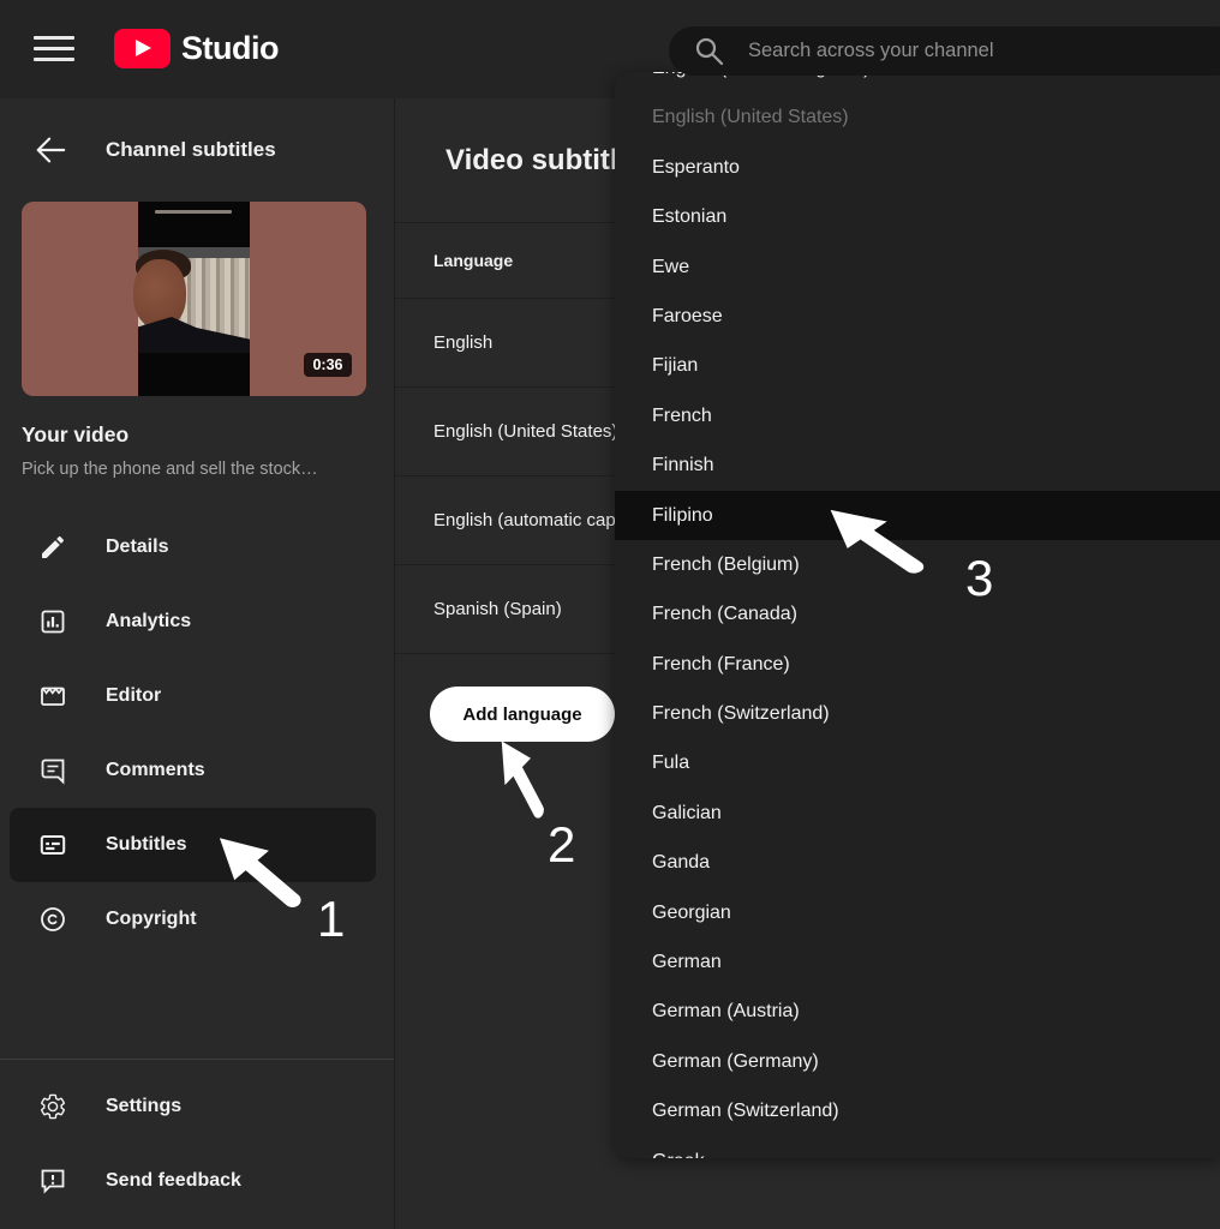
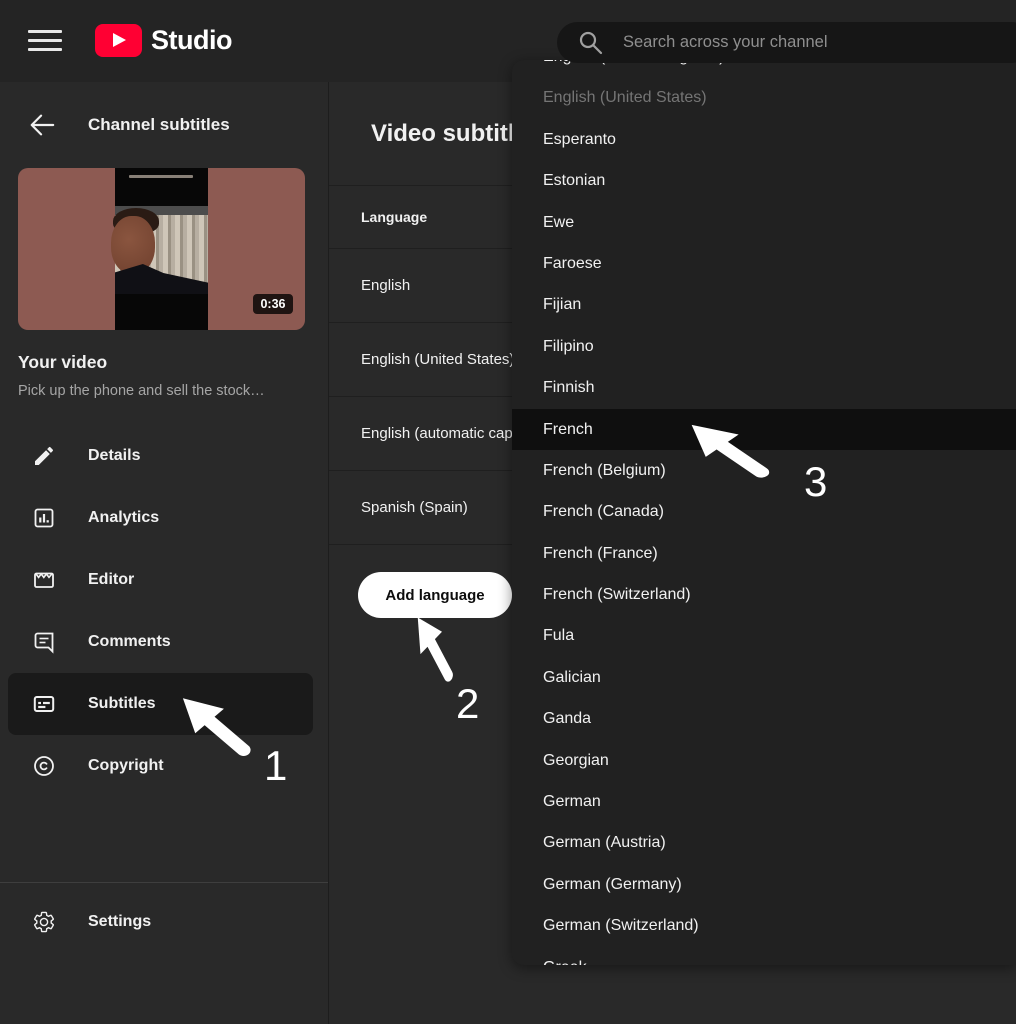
  Studio
  Search across your channel
  Channel subtitles
  0:36
  Your video
  Pick up the phone and sell the stock…
  Details
  Analytics
  Editor
  Comments
  Subtitles
  Copyright
  Settings
- Send feedback
  Video subtit
  Language
  English
  English (United States
  English (automatic cap
  Spanish (Spain)
  Add language
  English (United States)
  Esperanto
  Estonian
  Ewe
  Faroese
  Fijian
- French
+ Filipino
  Finnish
- Filipino
+ French
  French (Belgium)
  French (Canada)
  French (France)
  French (Switzerland)
  Fula
  Galician
  Ganda
  Georgian
  German
  German (Austria)
  German (Germany)
  German (Switzerland)
  1
  2
  3
